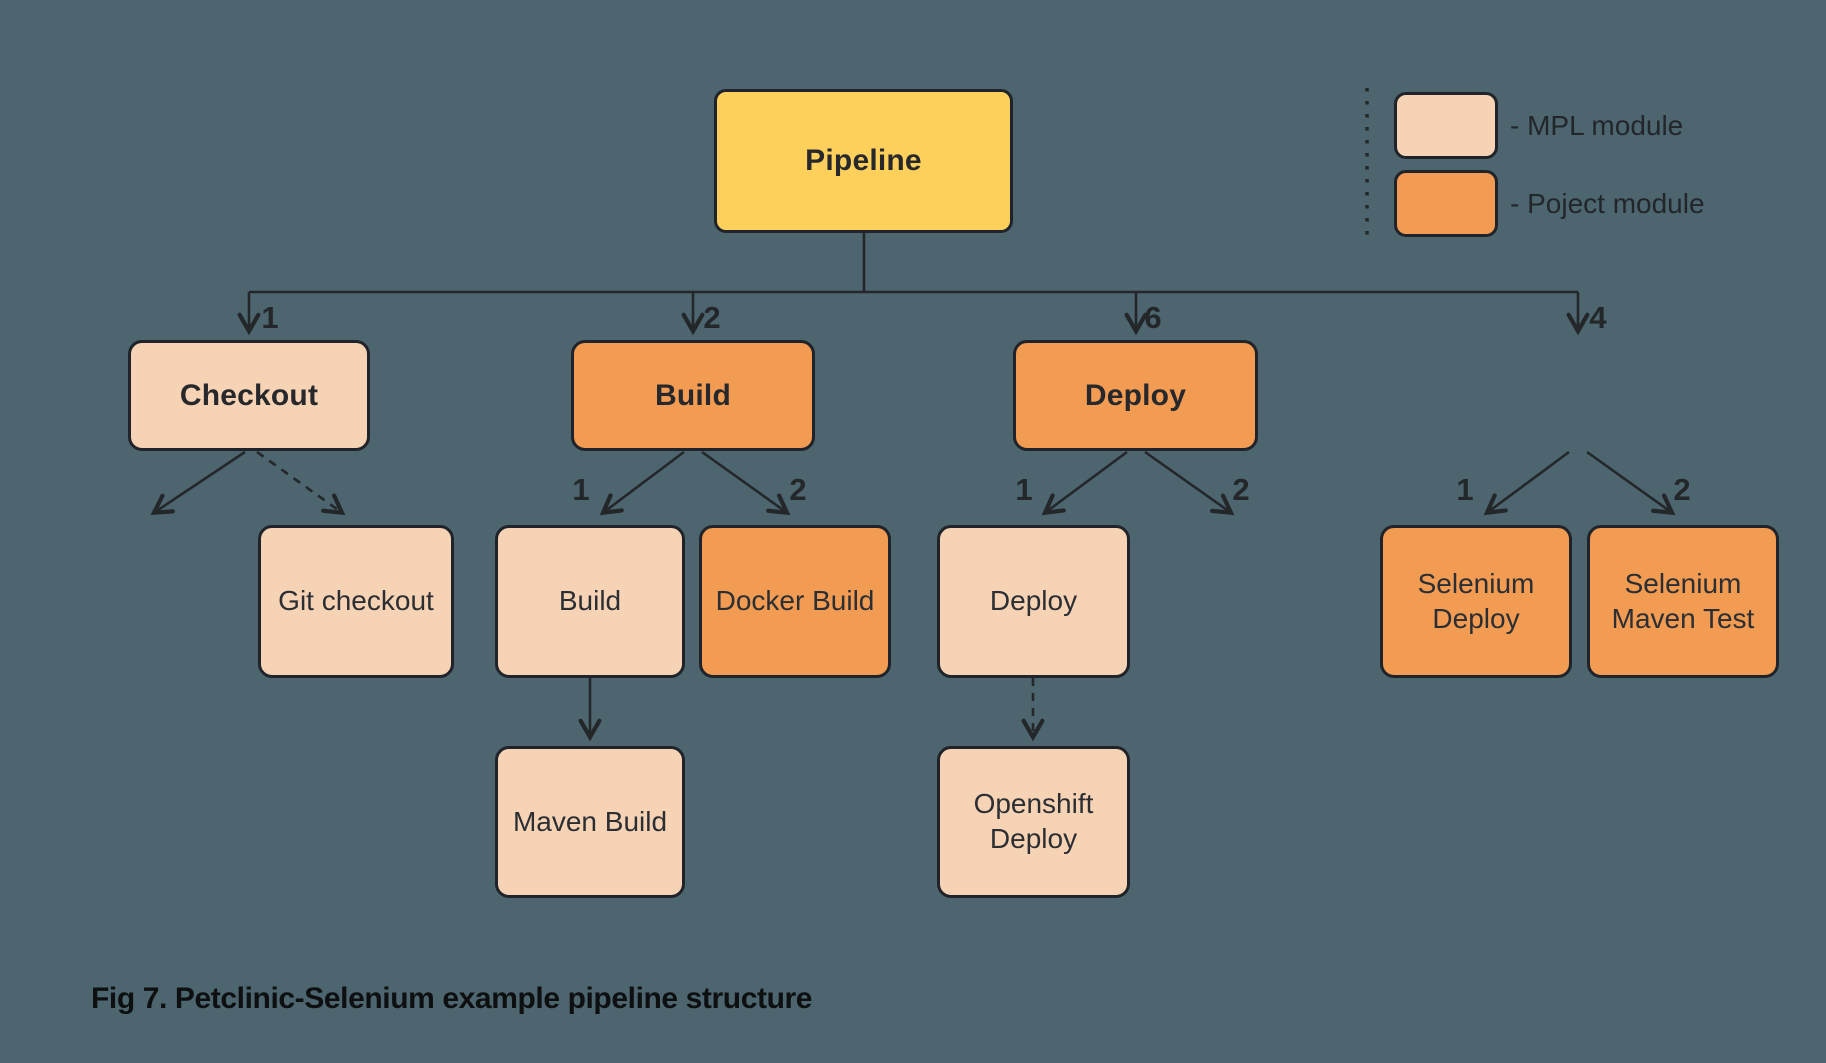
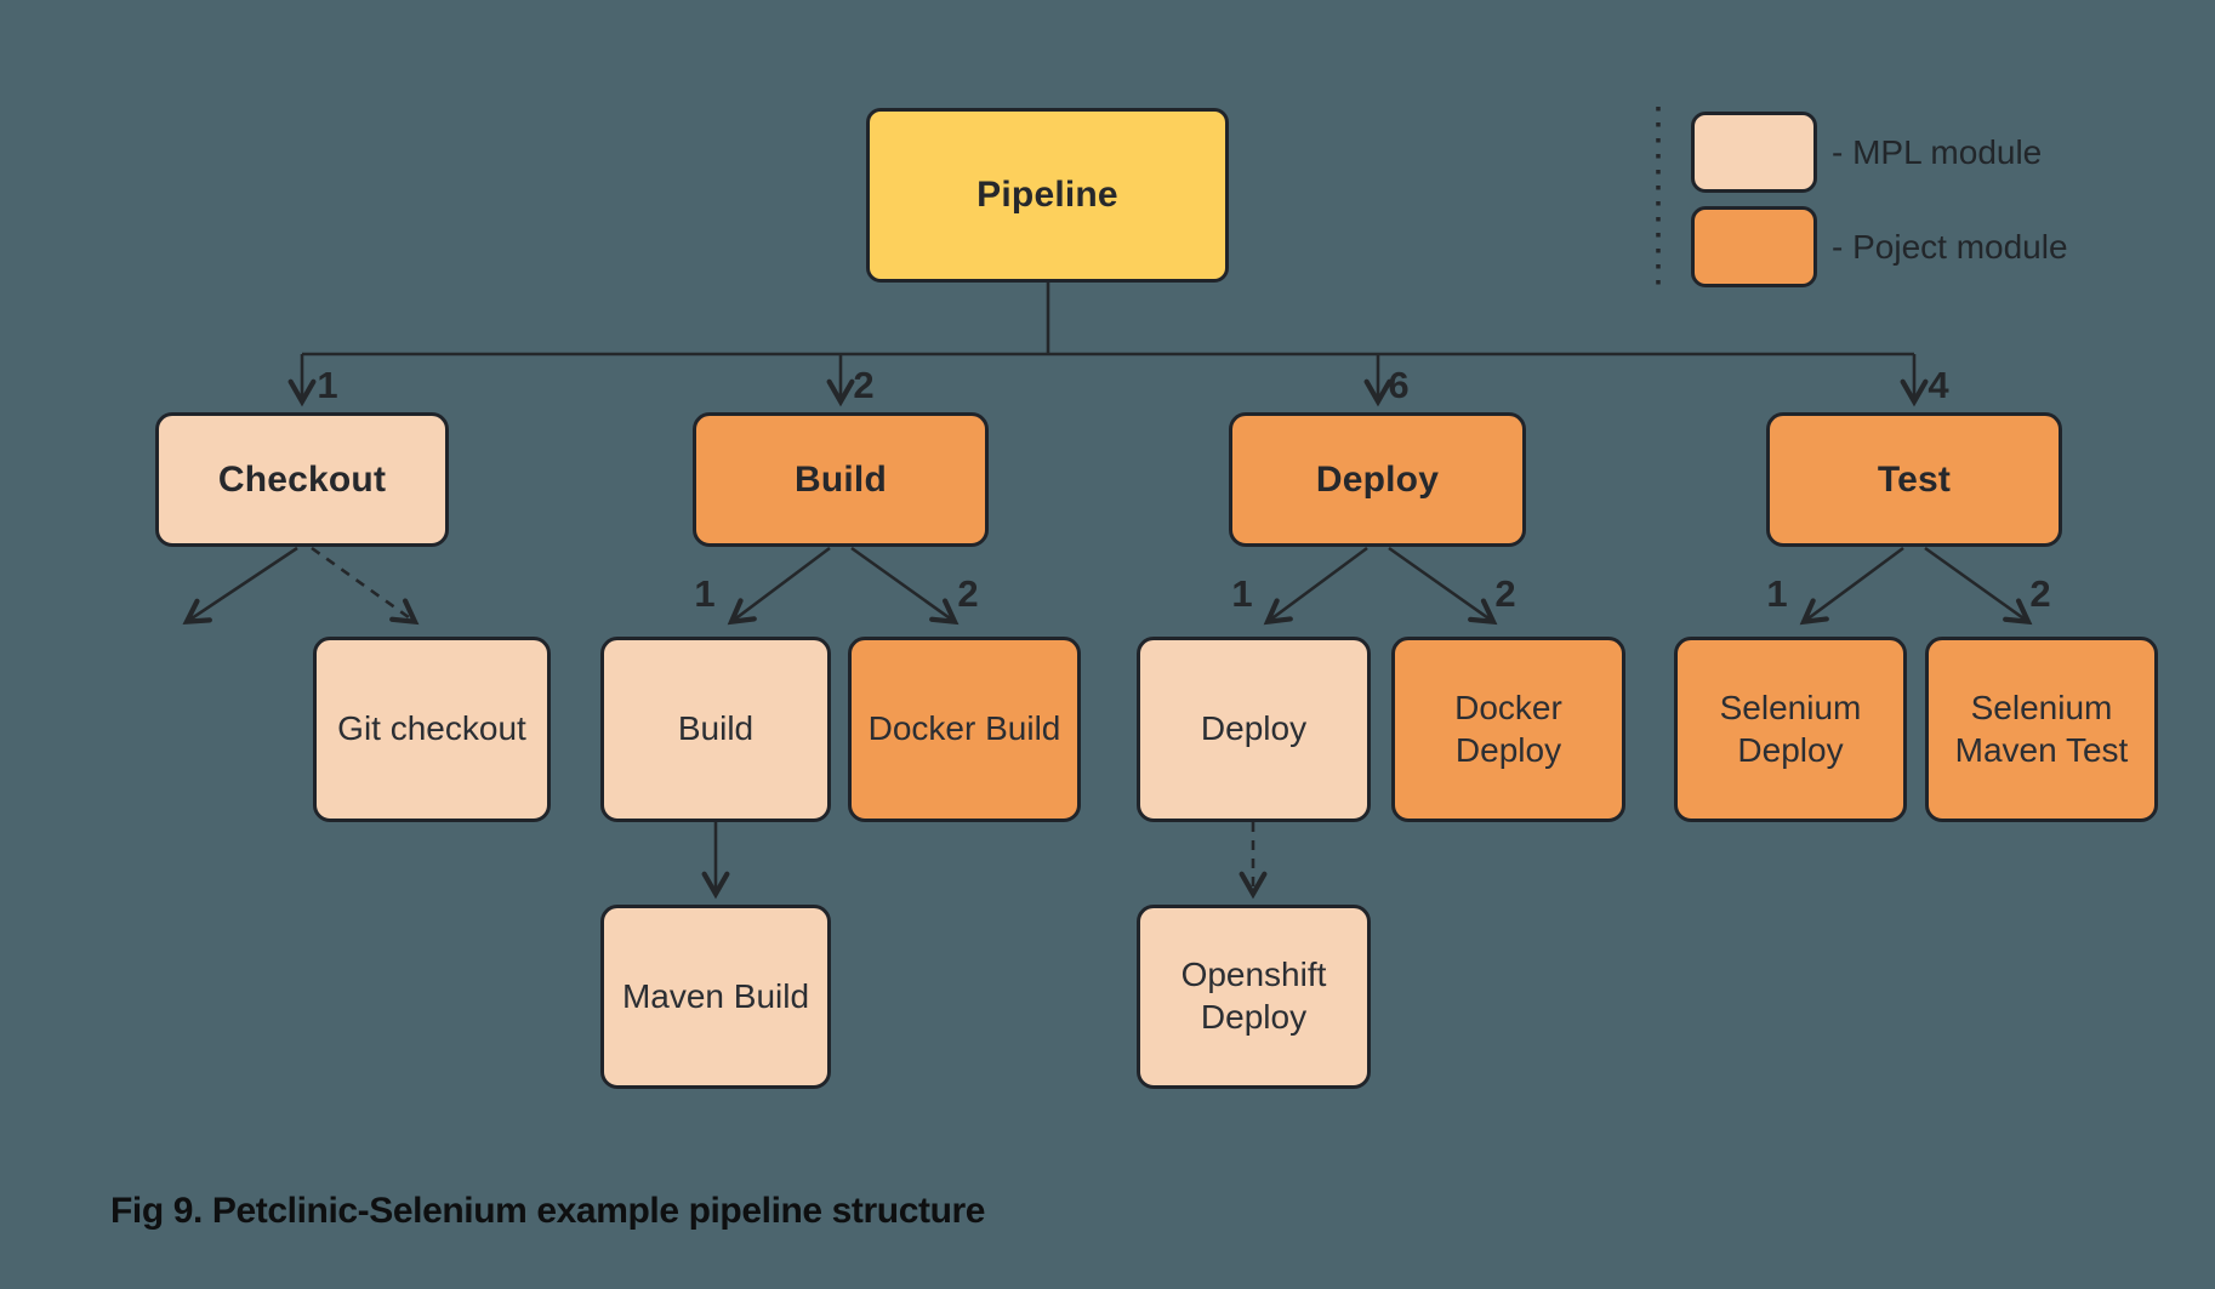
  Pipeline
  Checkout
  Build
  Deploy
+ Test
  1
  2
  6
  4
  Git checkout
  Build
  Docker Build
  Deploy
+ Docker Deploy
  Selenium Deploy
  Selenium Maven Test
  1
  2
  1
  2
  1
  2
  Maven Build
  Openshift Deploy
  - MPL module
  - Poject module
- Fig 7. Petclinic-Selenium example pipeline structure
+ Fig 9. Petclinic-Selenium example pipeline structure
